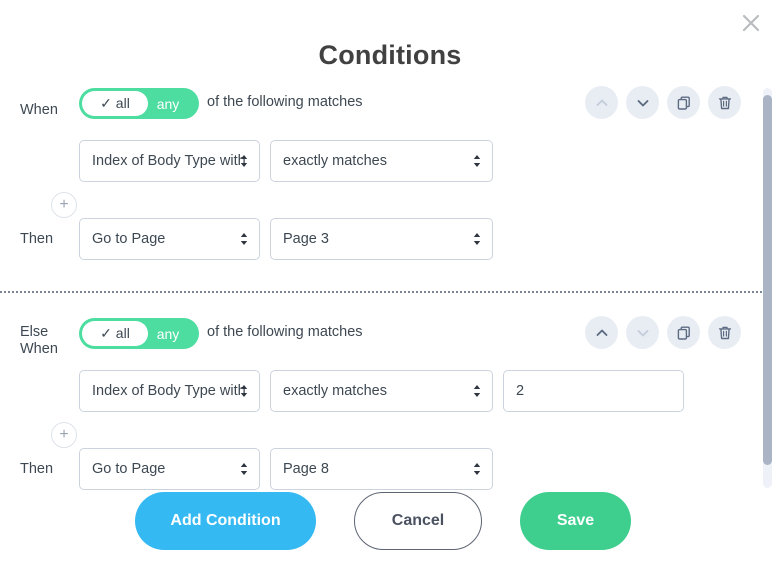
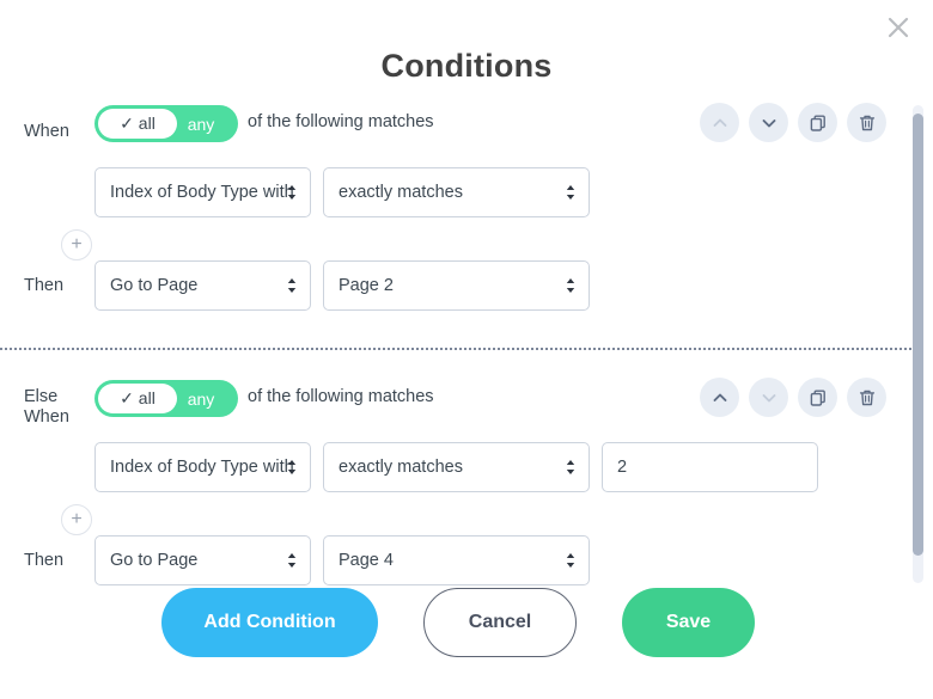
  Conditions
  When
  ✓ all
  any
  of the following matches
  Index of Body Type with
  exactly matches
  +
  Then
  Go to Page
- Page 3
+ Page 2
  Else
  When
  ✓ all
  any
  of the following matches
  Index of Body Type with
  exactly matches
  2
  +
  Then
  Go to Page
- Page 8
+ Page 4
  Add Condition
  Cancel
  Save
